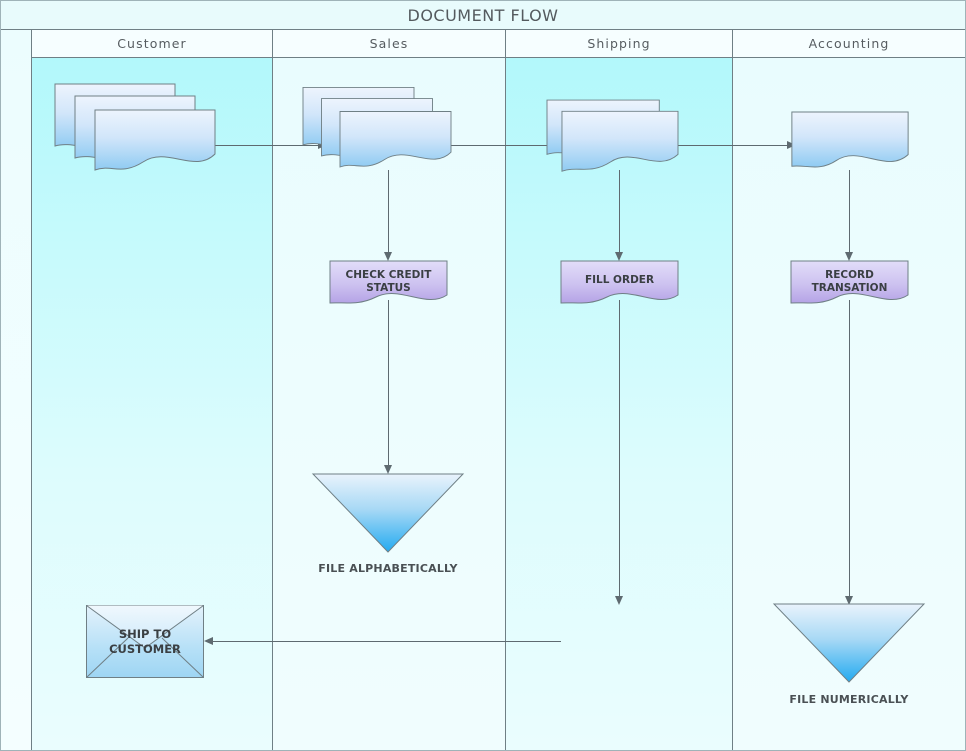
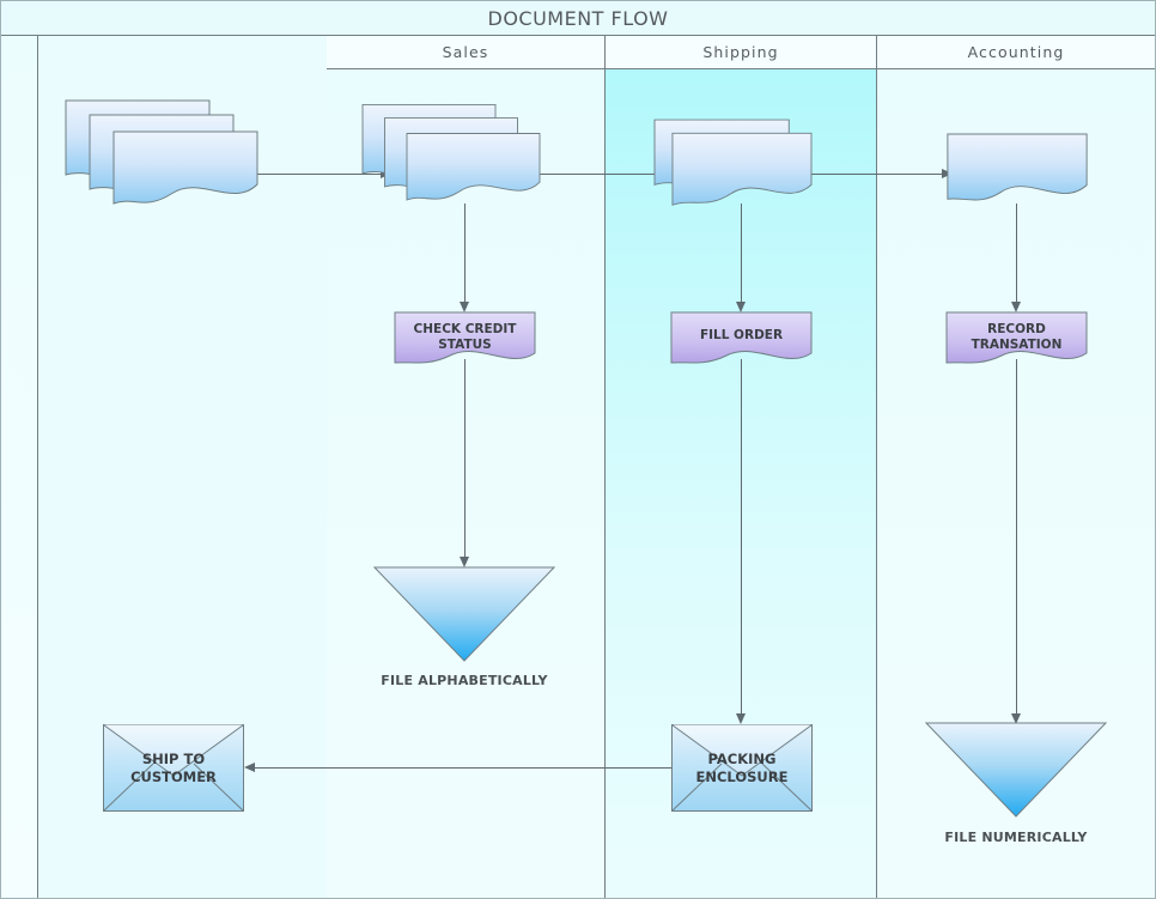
  DOCUMENT FLOW
- Customer
  Sales
  Shipping
  Accounting
  CHECK CREDIT STATUS
  FILL ORDER
  RECORD TRANSATION
  FILE ALPHABETICALLY
  FILE NUMERICALLY
  SHIP TO CUSTOMER
+ PACKING ENCLOSURE
